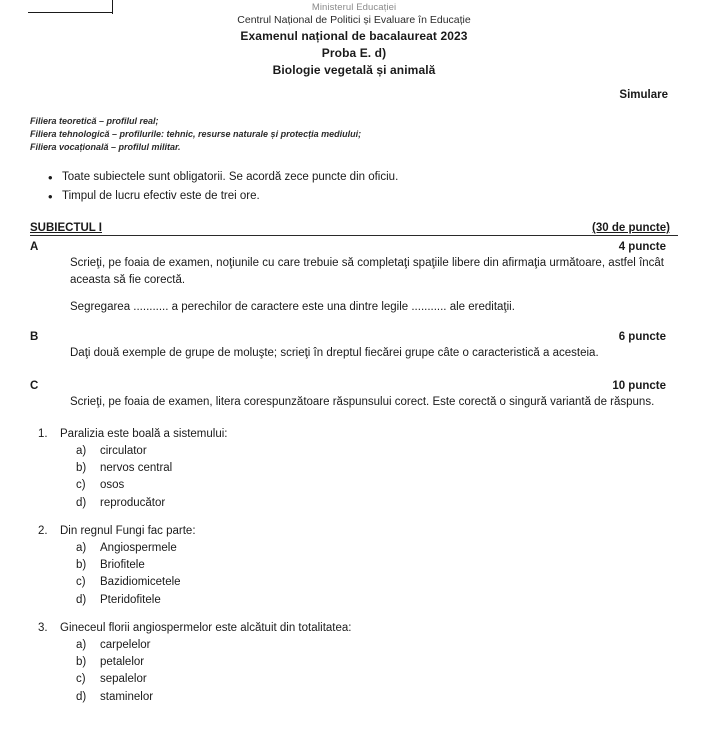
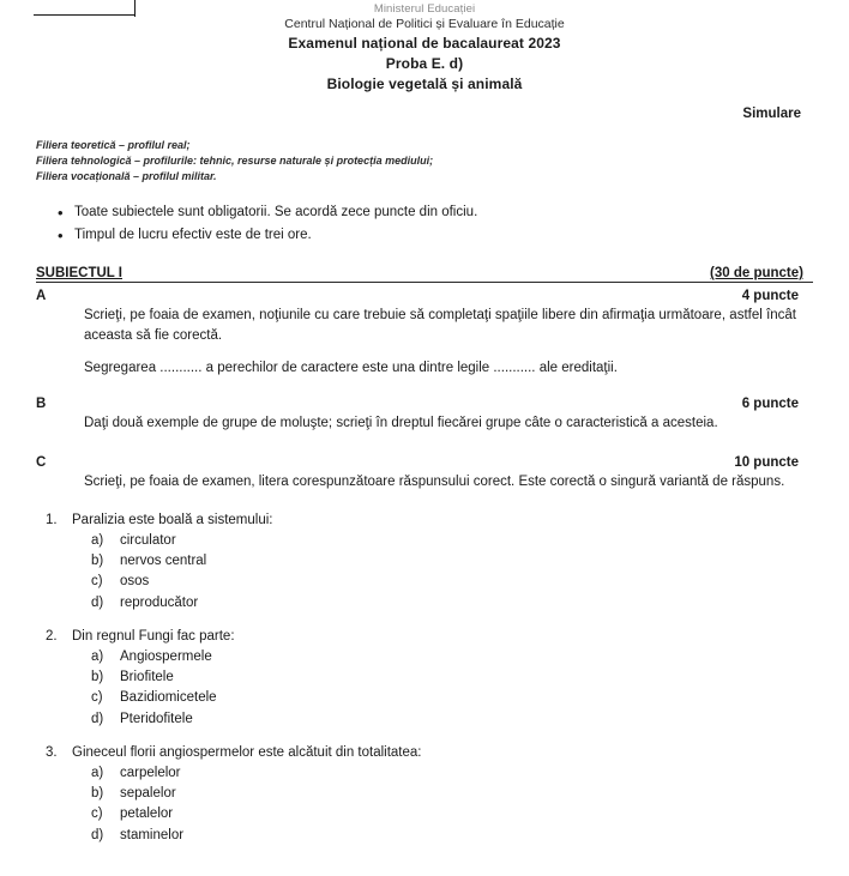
  Ministerul Educației
  Centrul Național de Politici și Evaluare în Educație
  Examenul național de bacalaureat 2023
  Proba E. d)
  Biologie vegetală și animală
  Simulare
  Filiera teoretică – profilul real;
  Filiera tehnologică – profilurile: tehnic, resurse naturale și protecția mediului;
  Filiera vocațională – profilul militar.
  Toate subiectele sunt obligatorii. Se acordă zece puncte din oficiu.
  Timpul de lucru efectiv este de trei ore.
  SUBIECTUL I
  (30 de puncte)
  A
  4 puncte
  Scrieţi, pe foaia de examen, noţiunile cu care trebuie să completaţi spaţiile libere din afirmaţia următoare, astfel încât aceasta să fie corectă.
  Segregarea ........... a perechilor de caractere este una dintre legile ........... ale ereditaţii.
  B
  6 puncte
  Daţi două exemple de grupe de moluşte; scrieţi în dreptul fiecărei grupe câte o caracteristică a acesteia.
  C
  10 puncte
  Scrieţi, pe foaia de examen, litera corespunzătoare răspunsului corect. Este corectă o singură variantă de răspuns.
  1.
  Paralizia este boală a sistemului:
  a)
  circulator
  b)
  nervos central
  c)
  osos
  d)
  reproducător
  2.
  Din regnul Fungi fac parte:
  a)
  Angiospermele
  b)
  Briofitele
  c)
  Bazidiomicetele
  d)
  Pteridofitele
  3.
  Gineceul florii angiospermelor este alcătuit din totalitatea:
  a)
  carpelelor
  b)
- petalelor
+ sepalelor
  c)
- sepalelor
+ petalelor
  d)
  staminelor
